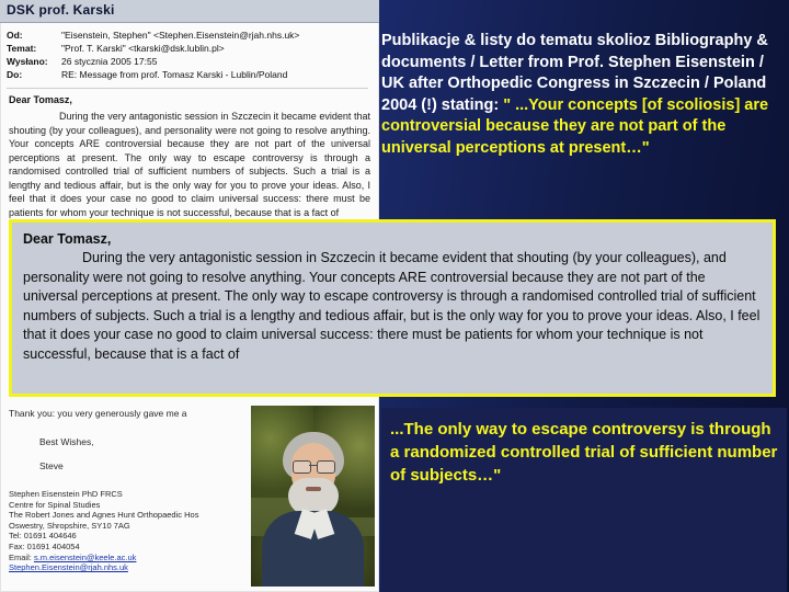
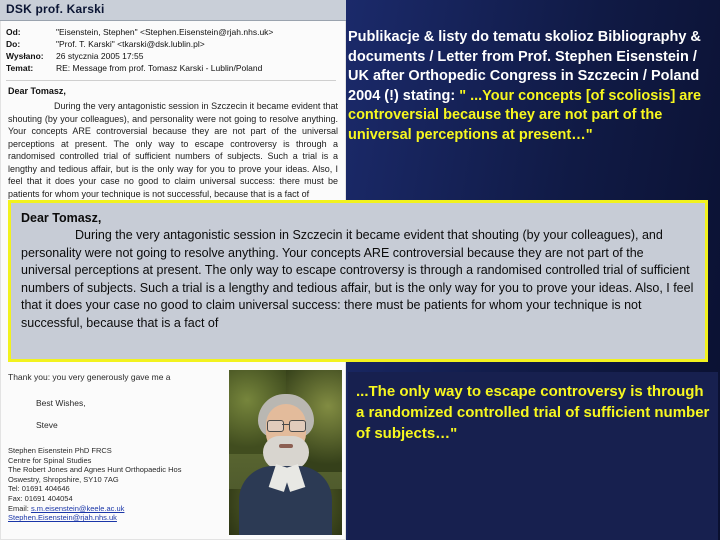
  DSK prof. Karski
  Od:	"Eisenstein, Stephen" <Stephen.Eisenstein@rjah.nhs.uk>
- Temat:	"Prof. T. Karski" <tkarski@dsk.lublin.pl>
+ Do:	"Prof. T. Karski" <tkarski@dsk.lublin.pl>
  Wysłano:	26 stycznia 2005 17:55
- Do:	RE: Message from prof. Tomasz Karski - Lublin/Poland
+ Temat:	RE: Message from prof. Tomasz Karski - Lublin/Poland
  Dear Tomasz,
  During the very antagonistic session in Szczecin it became evident that shouting (by your colleagues), and personality were not going to resolve anything. Your concepts ARE controversial because they are not part of the universal perceptions at present. The only way to escape controversy is through a randomised controlled trial of sufficient numbers of subjects. Such a trial is a lengthy and tedious affair, but is the only way for you to prove your ideas. Also, I feel that it does your case no good to claim universal success: there must be patients for whom your technique is not successful, because that is a fact of
  Thank you: you very generously gave me a
  Best Wishes,
  Steve
  Stephen Eisenstein PhD FRCS
  Centre for Spinal Studies
  The Robert Jones and Agnes Hunt Orthopaedic Hos
  Oswestry, Shropshire, SY10 7AG
  Tel: 01691 404646
  Fax: 01691 404054
  Email: s.m.eisenstein@keele.ac.uk
  Stephen.Eisenstein@rjah.nhs.uk
  Dear Tomasz,
  During the very antagonistic session in Szczecin it became evident that shouting (by your colleagues), and personality were not going to resolve anything. Your concepts ARE controversial because they are not part of the universal perceptions at present. The only way to escape controversy is through a randomised controlled trial of sufficient numbers of subjects. Such a trial is a lengthy and tedious affair, but is the only way for you to prove your ideas. Also, I feel that it does your case no good to claim universal success: there must be patients for whom your technique is not successful, because that is a fact of
  Publikacje & listy do tematu skolioz Bibliography & documents / Letter from Prof. Stephen Eisenstein / UK after Orthopedic Congress in Szczecin / Poland 2004 (!) stating: " ...Your concepts [of scoliosis] are controversial because they are not part of the universal perceptions at present…"
  ...The only way to escape controversy is through a randomized controlled trial of sufficient number of subjects…"
